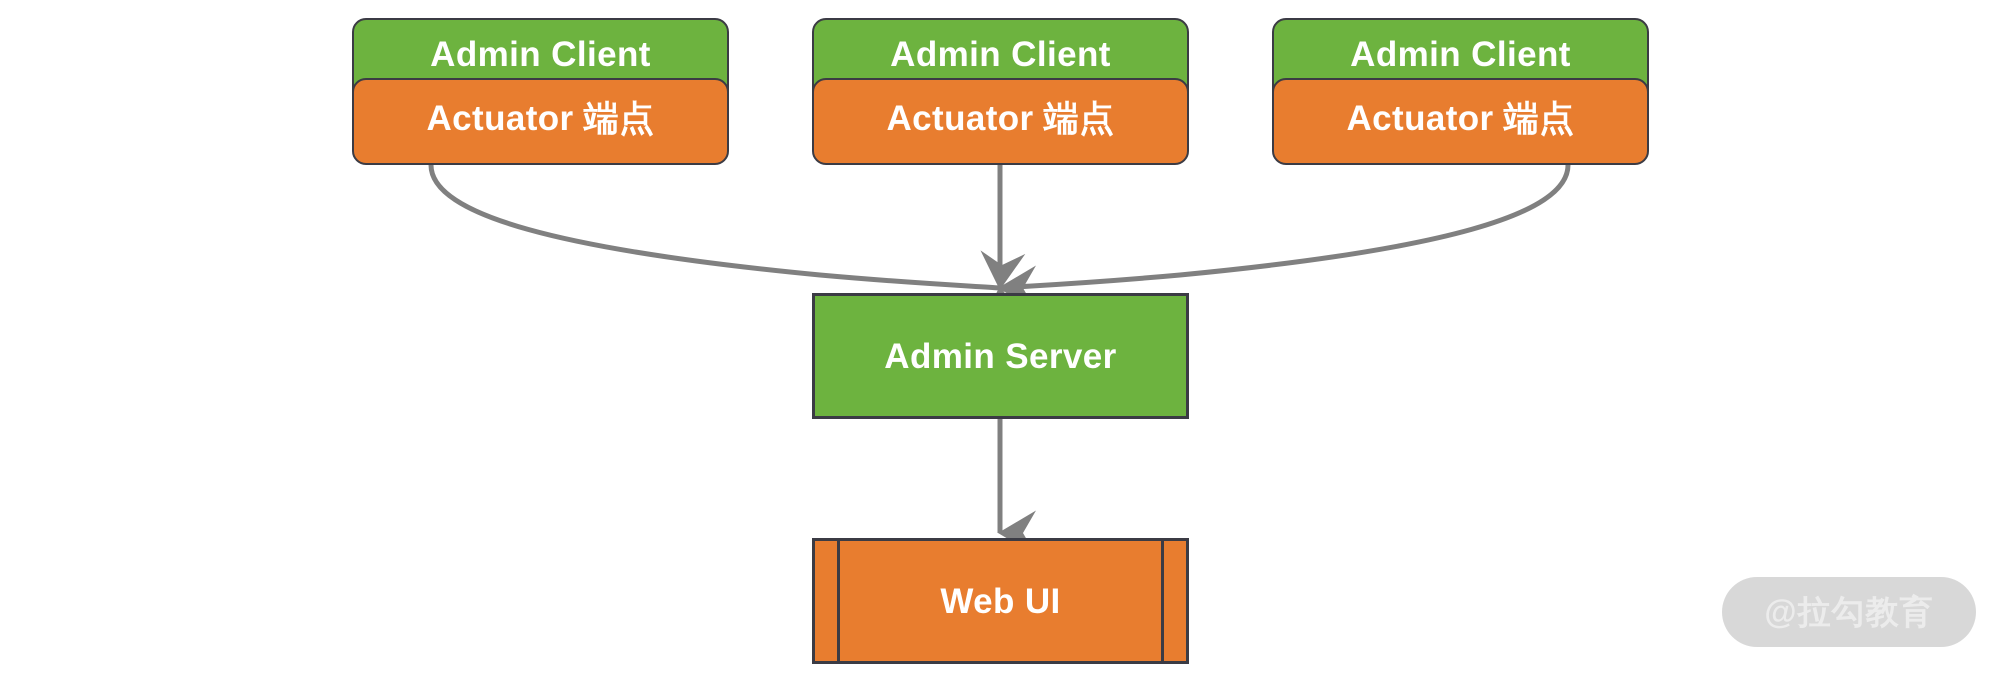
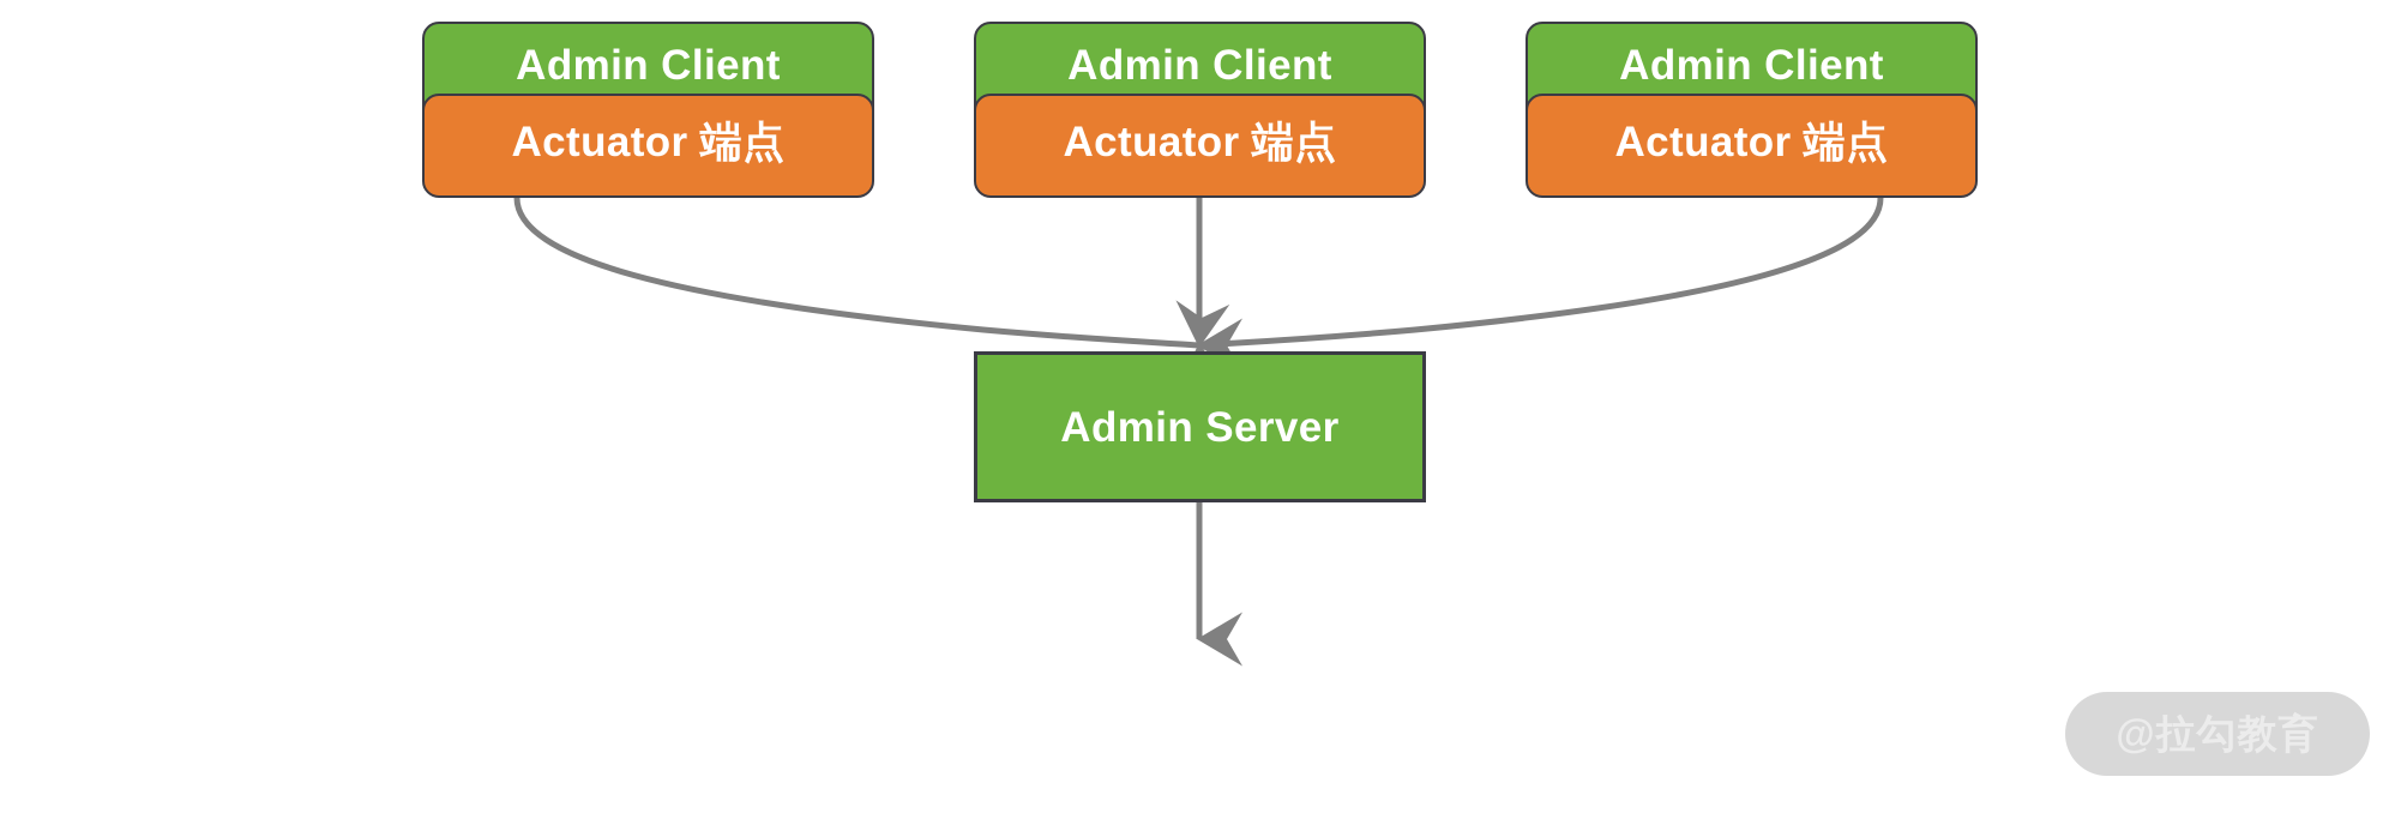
  Admin Client
  Actuator 端点
  Admin Client
  Actuator 端点
  Admin Client
  Actuator 端点
  Admin Server
- Web UI
